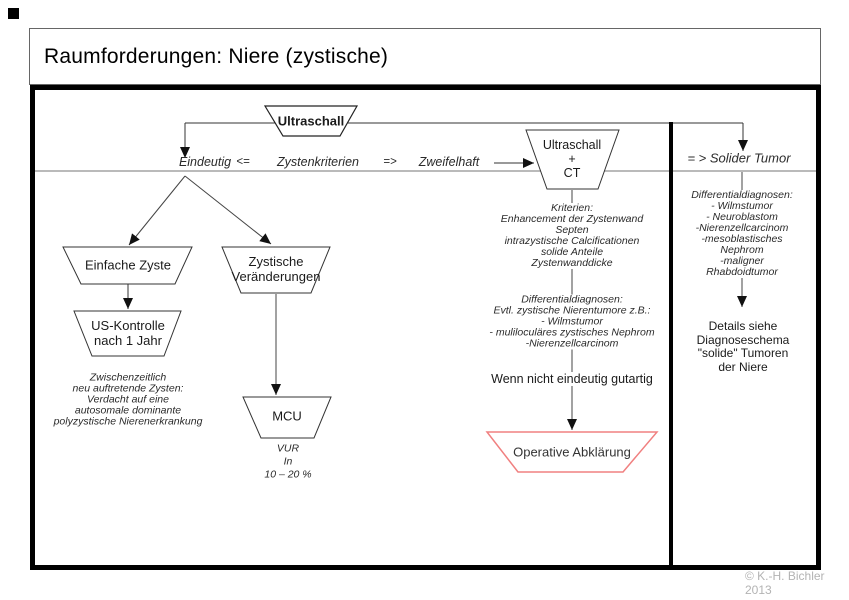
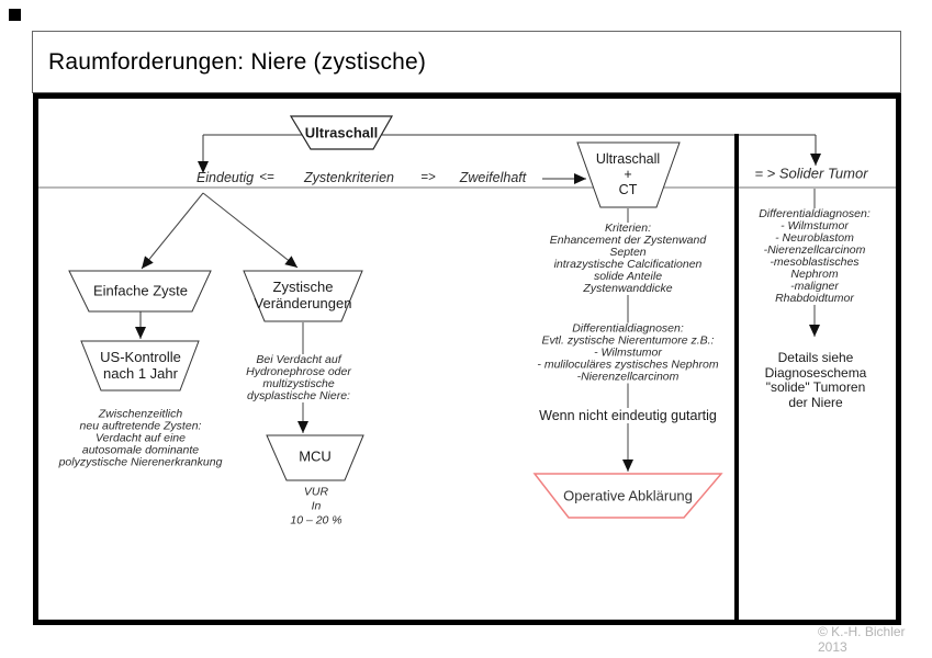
  Raumforderungen: Niere (zystische)
  Ultraschall
  Eindeutig
  <=
  Zystenkriterien
  =>
  Zweifelhaft
  = > Solider Tumor
  Einfache Zyste
  US-Kontrolle
  nach 1 Jahr
  Zwischenzeitlich
  neu auftretende Zysten:
  Verdacht auf eine
  autosomale dominante
  polyzystische Nierenerkrankung
  Zystische
  Veränderungen
+ Bei Verdacht auf
+ Hydronephrose oder
+ multizystische
+ dysplastische Niere:
  MCU
  VUR
  In
  10 – 20 %
  Ultraschall
  +
  CT
  Kriterien:
  Enhancement der Zystenwand
  Septen
  intrazystische Calcificationen
  solide Anteile
  Zystenwanddicke
  Differentialdiagnosen:
  Evtl. zystische Nierentumore z.B.:
  - Wilmstumor
  - muliloculäres zystisches Nephrom
  -Nierenzellcarcinom
  Wenn nicht eindeutig gutartig
  Operative Abklärung
  Differentialdiagnosen:
  - Wilmstumor
  - Neuroblastom
  -Nierenzellcarcinom
  -mesoblastisches Nephrom
  -maligner Rhabdoidtumor
  Details siehe
  Diagnoseschema
  "solide" Tumoren der Niere
  © K.-H. Bichler
  2013
